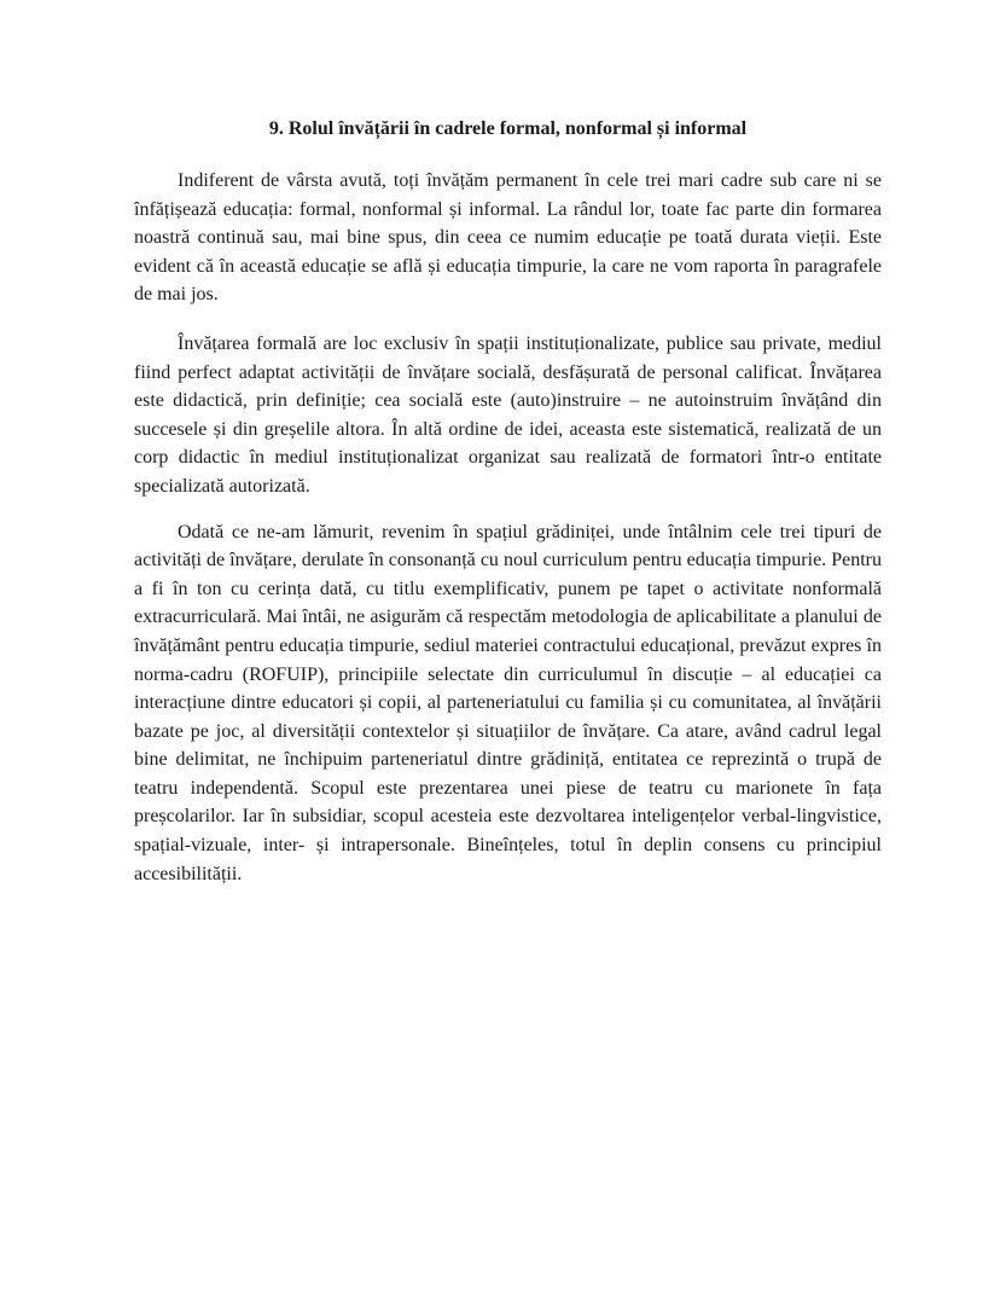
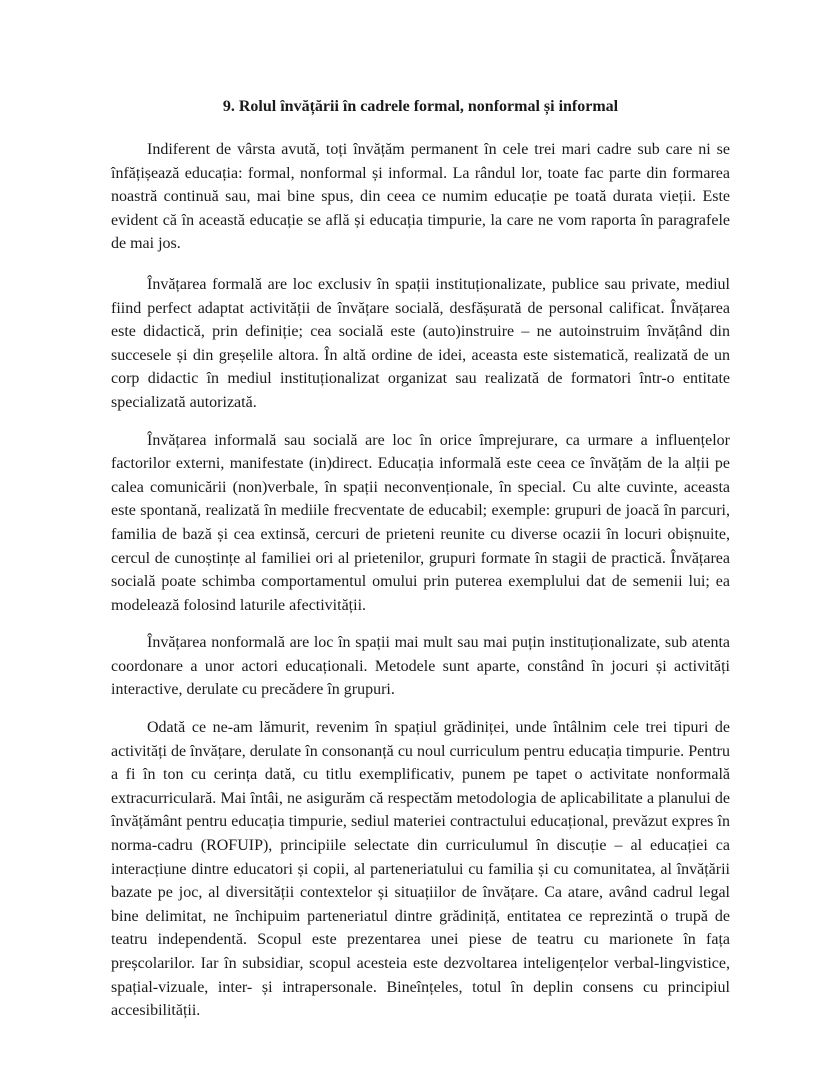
  9. Rolul învățării în cadrele formal, nonformal și informal
  Indiferent de vârsta avută, toți învățăm permanent în cele trei mari cadre sub care ni se înfățișează educația: formal, nonformal și informal. La rândul lor, toate fac parte din formarea noastră continuă sau, mai bine spus, din ceea ce numim educație pe toată durata vieții. Este evident că în această educație se află și educația timpurie, la care ne vom raporta în paragrafele de mai jos.
  Învățarea formală are loc exclusiv în spații instituționalizate, publice sau private, mediul fiind perfect adaptat activității de învățare socială, desfășurată de personal calificat. Învățarea este didactică, prin definiție; cea socială este (auto)instruire – ne autoinstruim învățând din succesele și din greșelile altora. În altă ordine de idei, aceasta este sistematică, realizată de un corp didactic în mediul instituționalizat organizat sau realizată de formatori într-o entitate specializată autorizată.
+ Învățarea informală sau socială are loc în orice împrejurare, ca urmare a influențelor factorilor externi, manifestate (in)direct. Educația informală este ceea ce învățăm de la alții pe calea comunicării (non)verbale, în spații neconvenționale, în special. Cu alte cuvinte, aceasta este spontană, realizată în mediile frecventate de educabil; exemple: grupuri de joacă în parcuri, familia de bază și cea extinsă, cercuri de prieteni reunite cu diverse ocazii în locuri obișnuite, cercul de cunoștințe al familiei ori al prietenilor, grupuri formate în stagii de practică. Învățarea socială poate schimba comportamentul omului prin puterea exemplului dat de semenii lui; ea modelează folosind laturile afectivității.
+ Învățarea nonformală are loc în spații mai mult sau mai puțin instituționalizate, sub atenta coordonare a unor actori educaționali. Metodele sunt aparte, constând în jocuri și activități interactive, derulate cu precădere în grupuri.
  Odată ce ne-am lămurit, revenim în spațiul grădiniței, unde întâlnim cele trei tipuri de activități de învățare, derulate în consonanță cu noul curriculum pentru educația timpurie. Pentru a fi în ton cu cerința dată, cu titlu exemplificativ, punem pe tapet o activitate nonformală extracurriculară. Mai întâi, ne asigurăm că respectăm metodologia de aplicabilitate a planului de învățământ pentru educația timpurie, sediul materiei contractului educațional, prevăzut expres în norma-cadru (ROFUIP), principiile selectate din curriculumul în discuție – al educației ca interacțiune dintre educatori și copii, al parteneriatului cu familia și cu comunitatea, al învățării bazate pe joc, al diversității contextelor și situațiilor de învățare. Ca atare, având cadrul legal bine delimitat, ne închipuim parteneriatul dintre grădiniță, entitatea ce reprezintă o trupă de teatru independentă. Scopul este prezentarea unei piese de teatru cu marionete în fața preșcolarilor. Iar în subsidiar, scopul acesteia este dezvoltarea inteligențelor verbal-lingvistice, spațial-vizuale, inter- și intrapersonale. Bineînțeles, totul în deplin consens cu principiul accesibilității.
